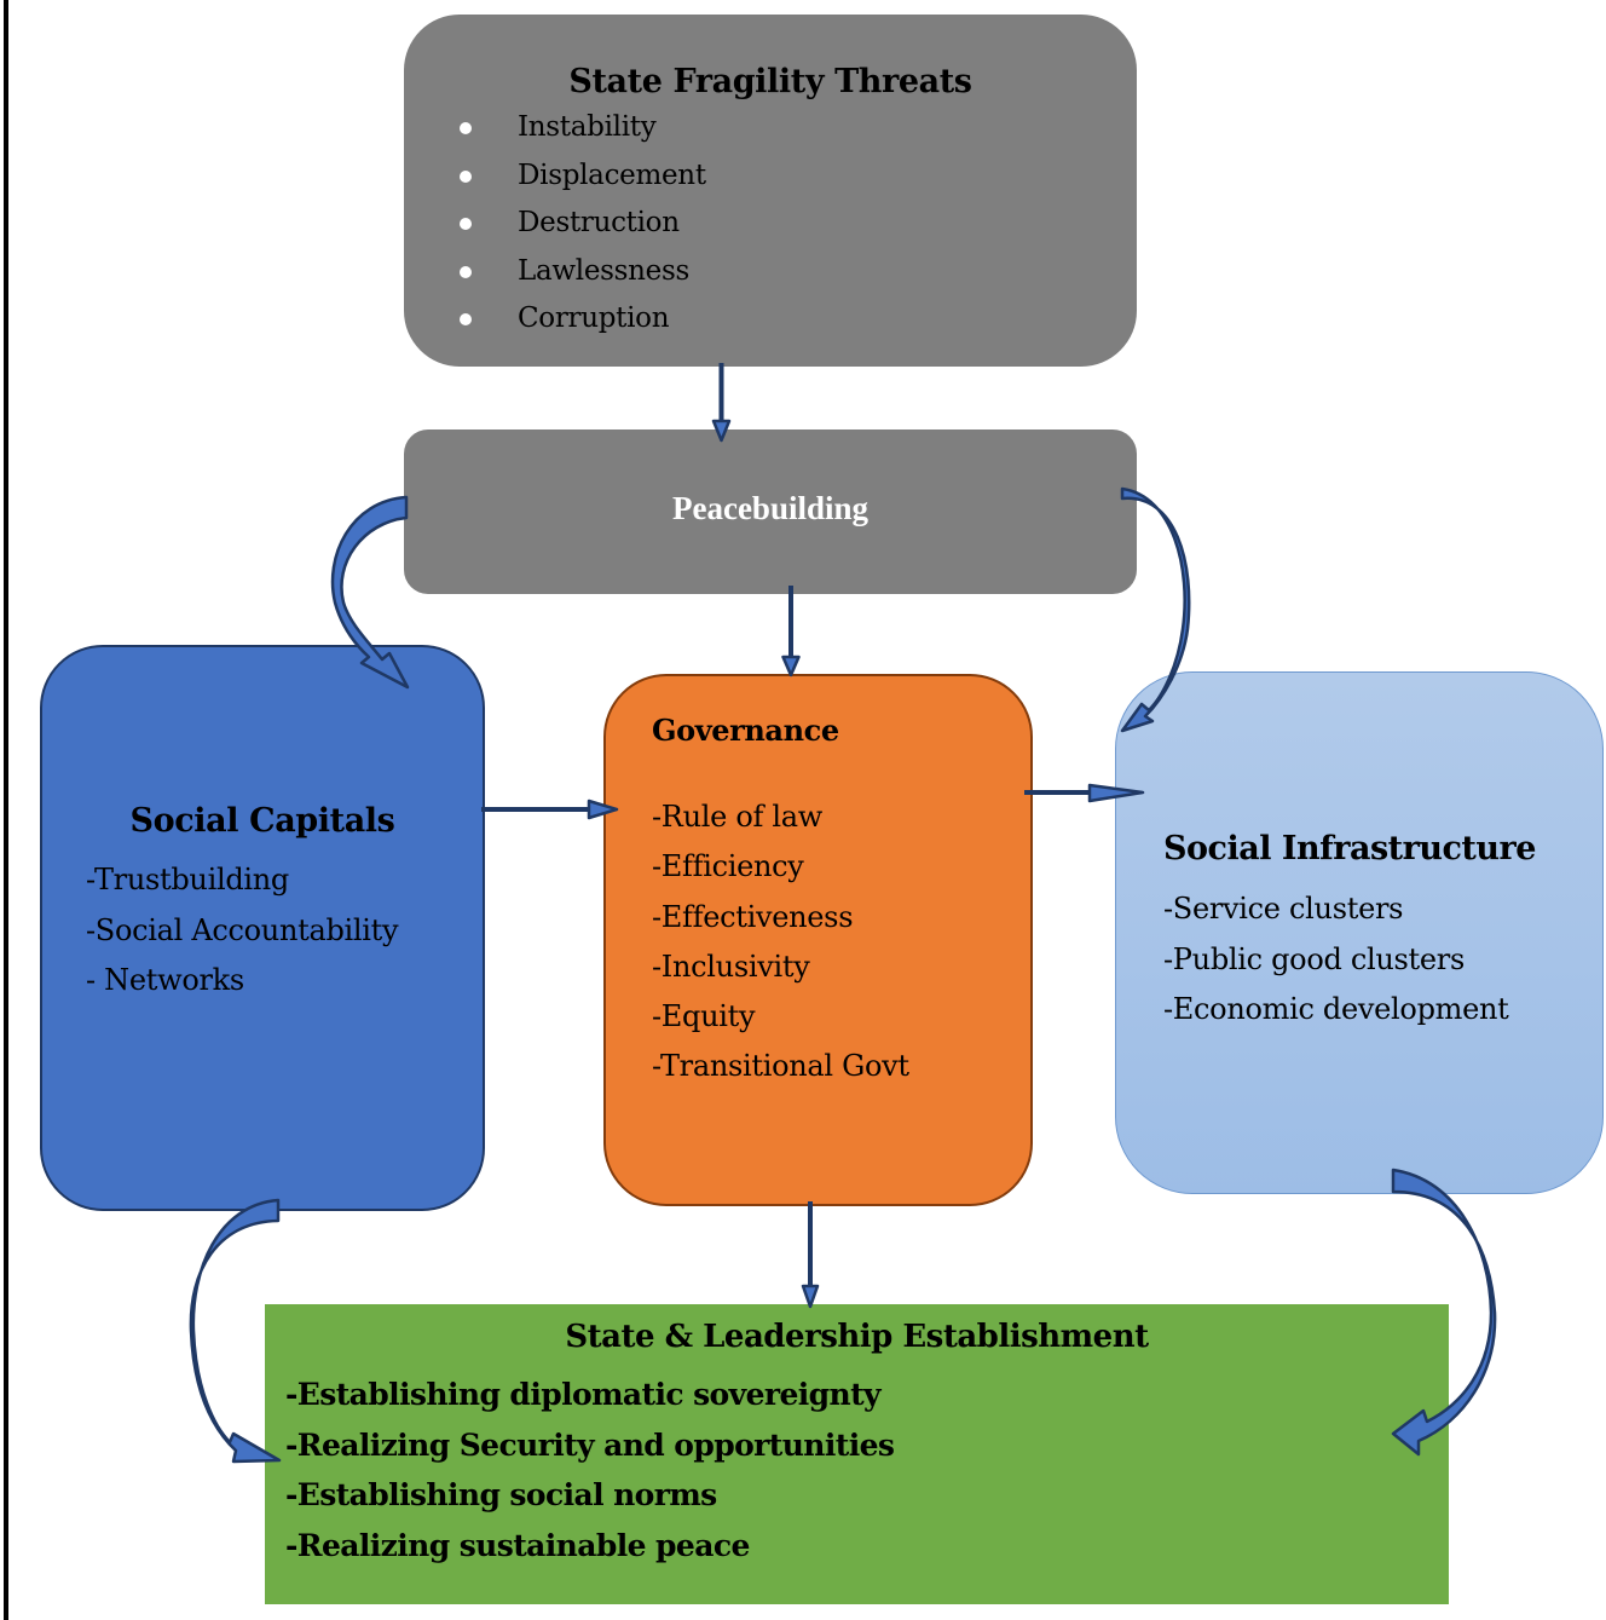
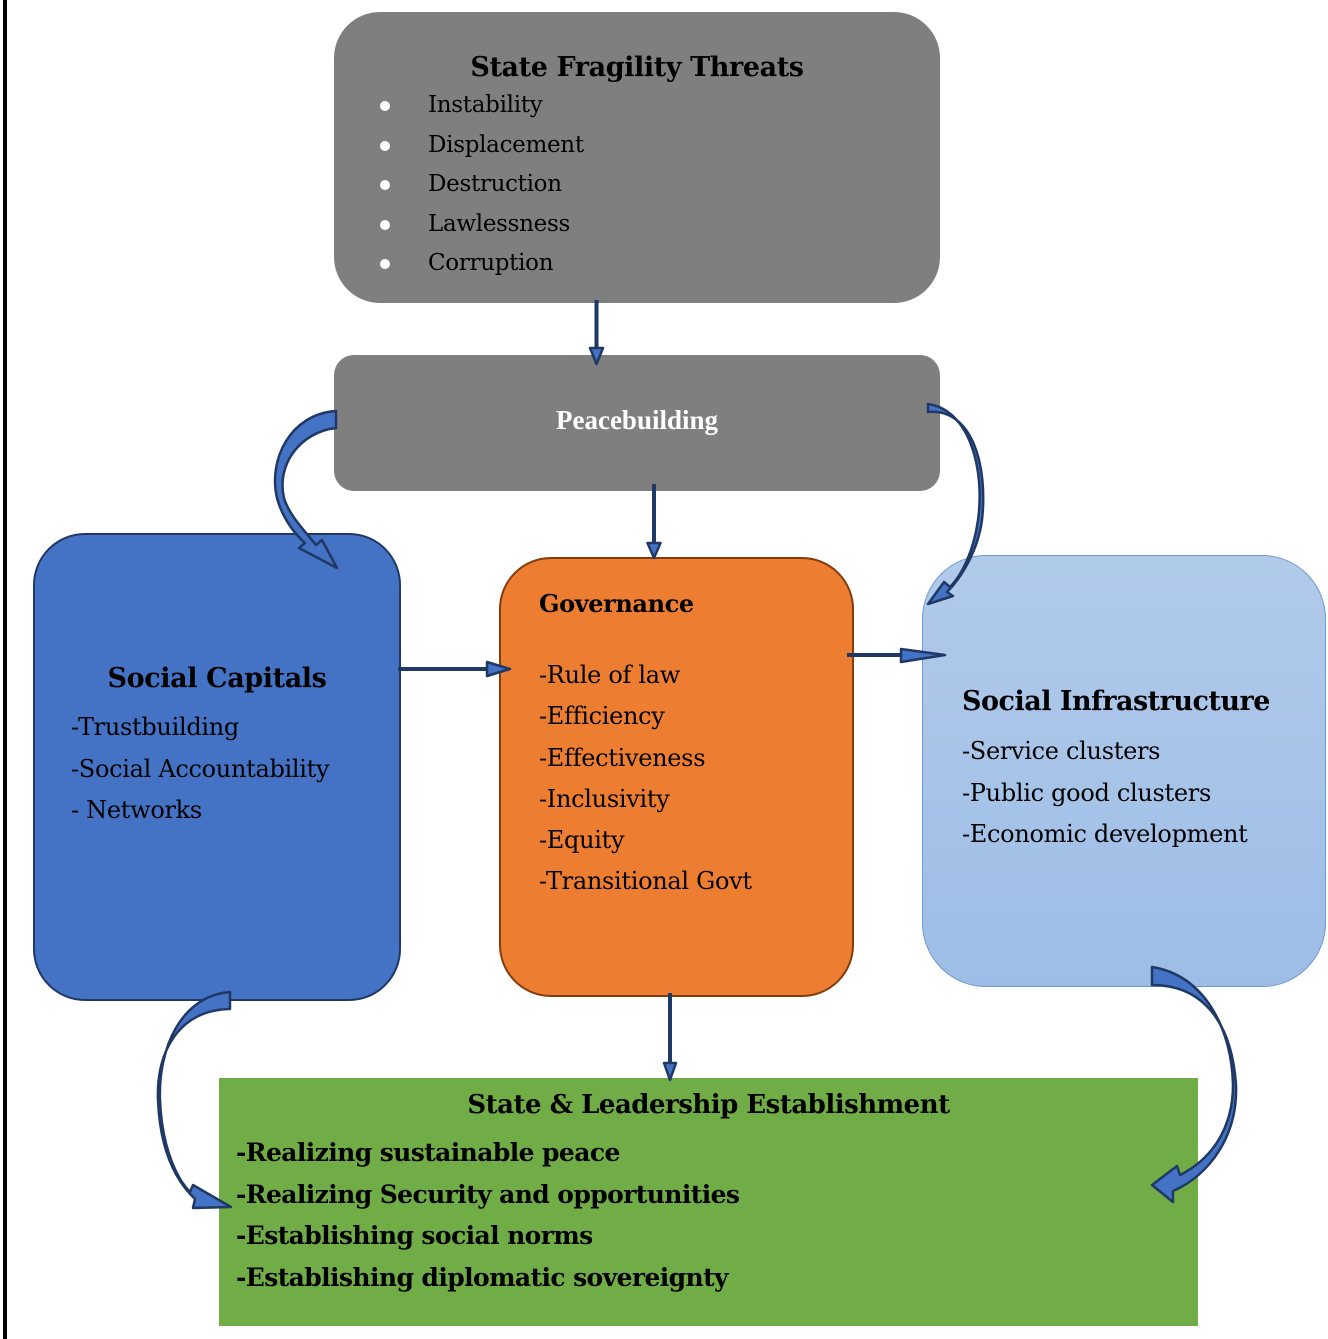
  State Fragility Threats
  Instability
  Displacement
  Destruction
  Lawlessness
  Corruption
  Peacebuilding
  Social Capitals
  -Trustbuilding
  -Social Accountability
  - Networks
  Governance
  -Rule of law
  -Efficiency
  -Effectiveness
  -Inclusivity
  -Equity
  -Transitional Govt
  Social Infrastructure
  -Service clusters
  -Public good clusters
  -Economic development
  State & Leadership Establishment
- -Establishing diplomatic sovereignty
+ -Realizing sustainable peace
  -Realizing Security and opportunities
  -Establishing social norms
- -Realizing sustainable peace
+ -Establishing diplomatic sovereignty
